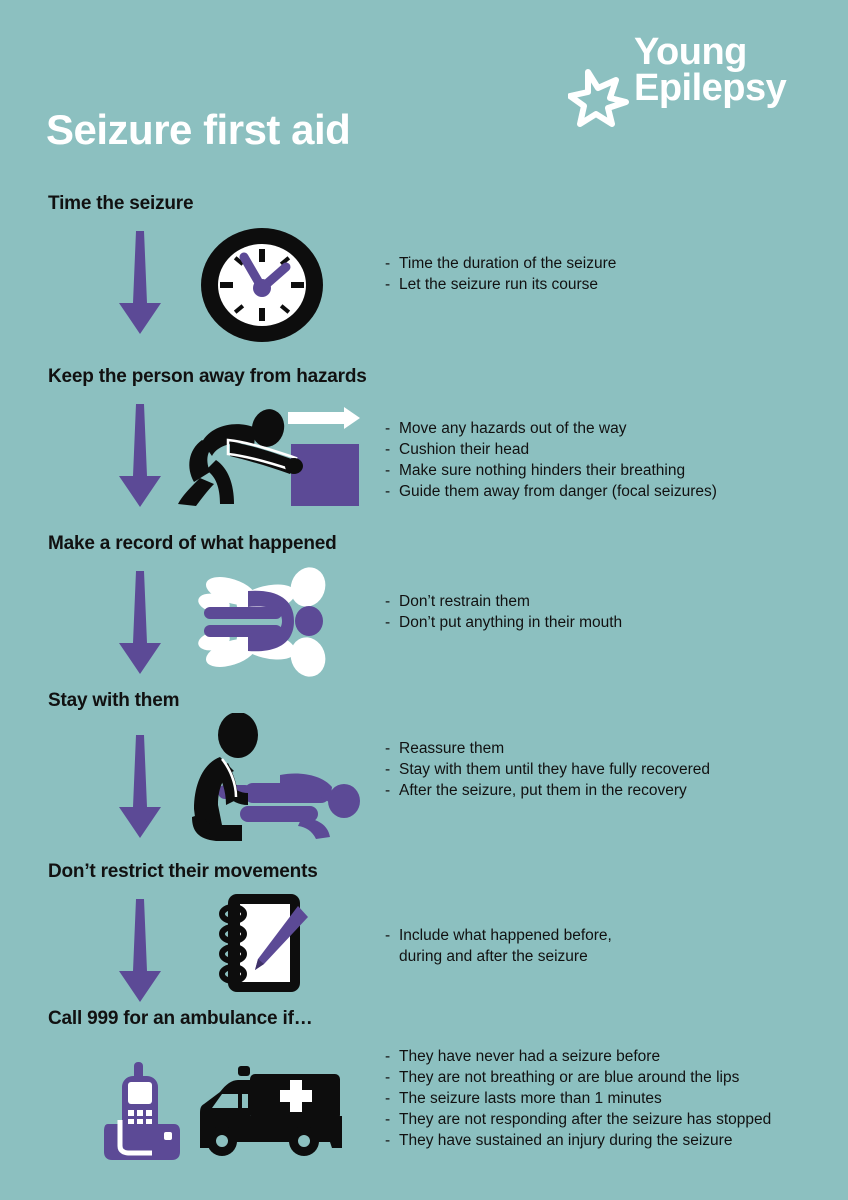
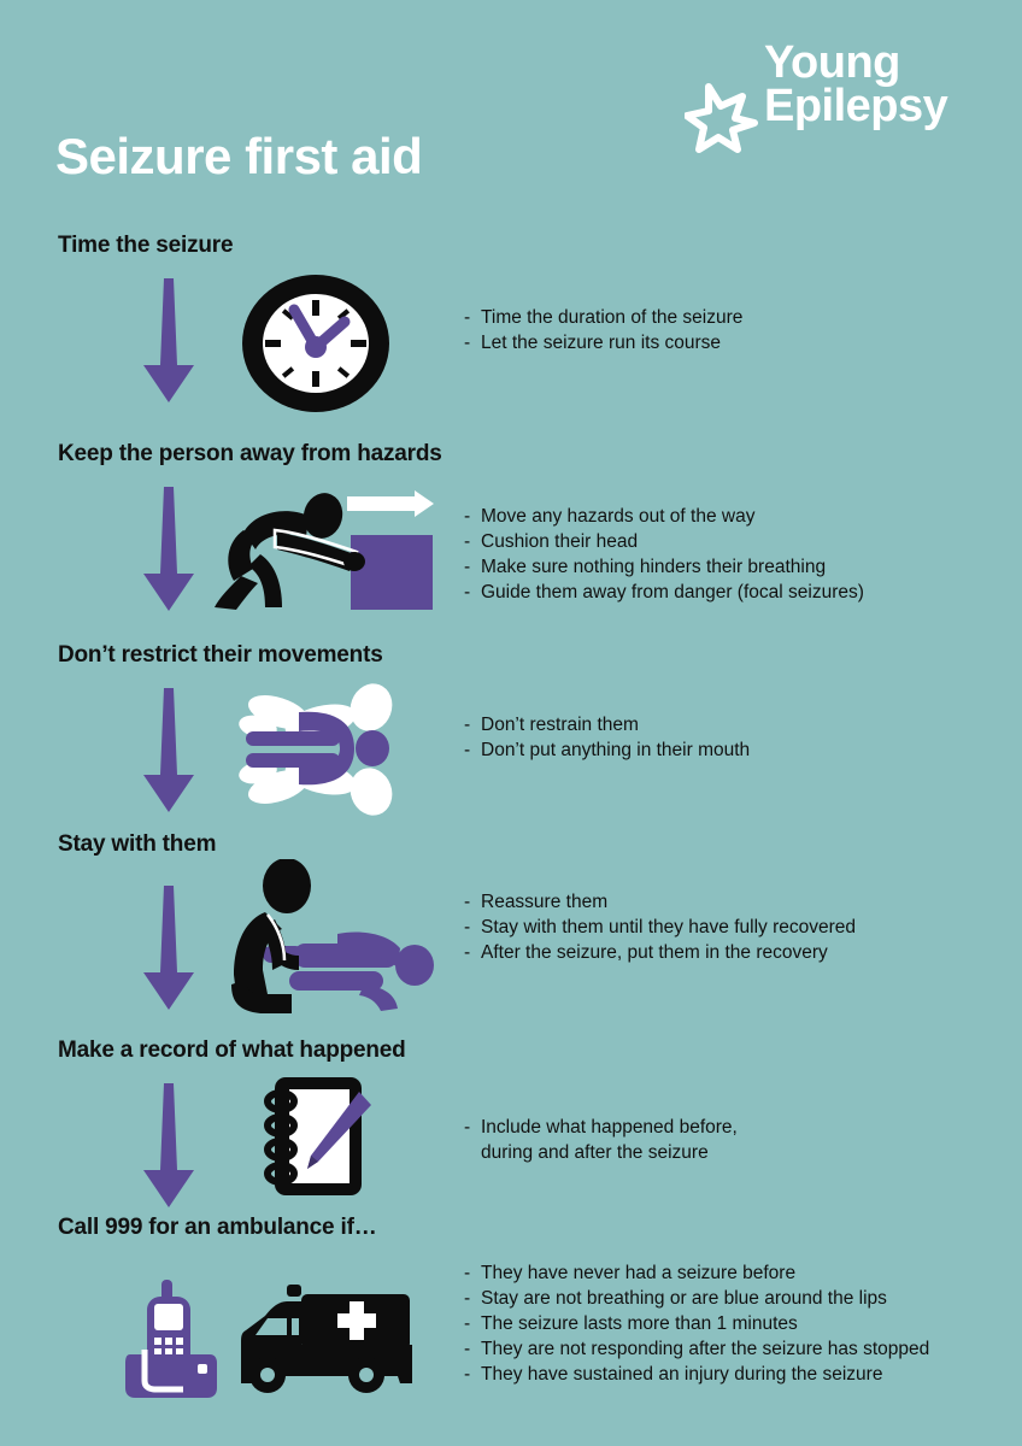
  Young
  Epilepsy
  Seizure first aid
  Time the seizure
  - Time the duration of the seizure
  - Let the seizure run its course
  Keep the person away from hazards
  - Move any hazards out of the way
  - Cushion their head
  - Make sure nothing hinders their breathing
  - Guide them away from danger (focal seizures)
- Make a record of what happened
+ Don’t restrict their movements
  - Don’t restrain them
  - Don’t put anything in their mouth
  Stay with them
  - Reassure them
  - Stay with them until they have fully recovered
  - After the seizure, put them in the recovery
- Don’t restrict their movements
+ Make a record of what happened
  - Include what happened before,
  during and after the seizure
  Call 999 for an ambulance if…
  - They have never had a seizure before
- - They are not breathing or are blue around the lips
+ - Stay are not breathing or are blue around the lips
  - The seizure lasts more than 1 minutes
  - They are not responding after the seizure has stopped
  - They have sustained an injury during the seizure
